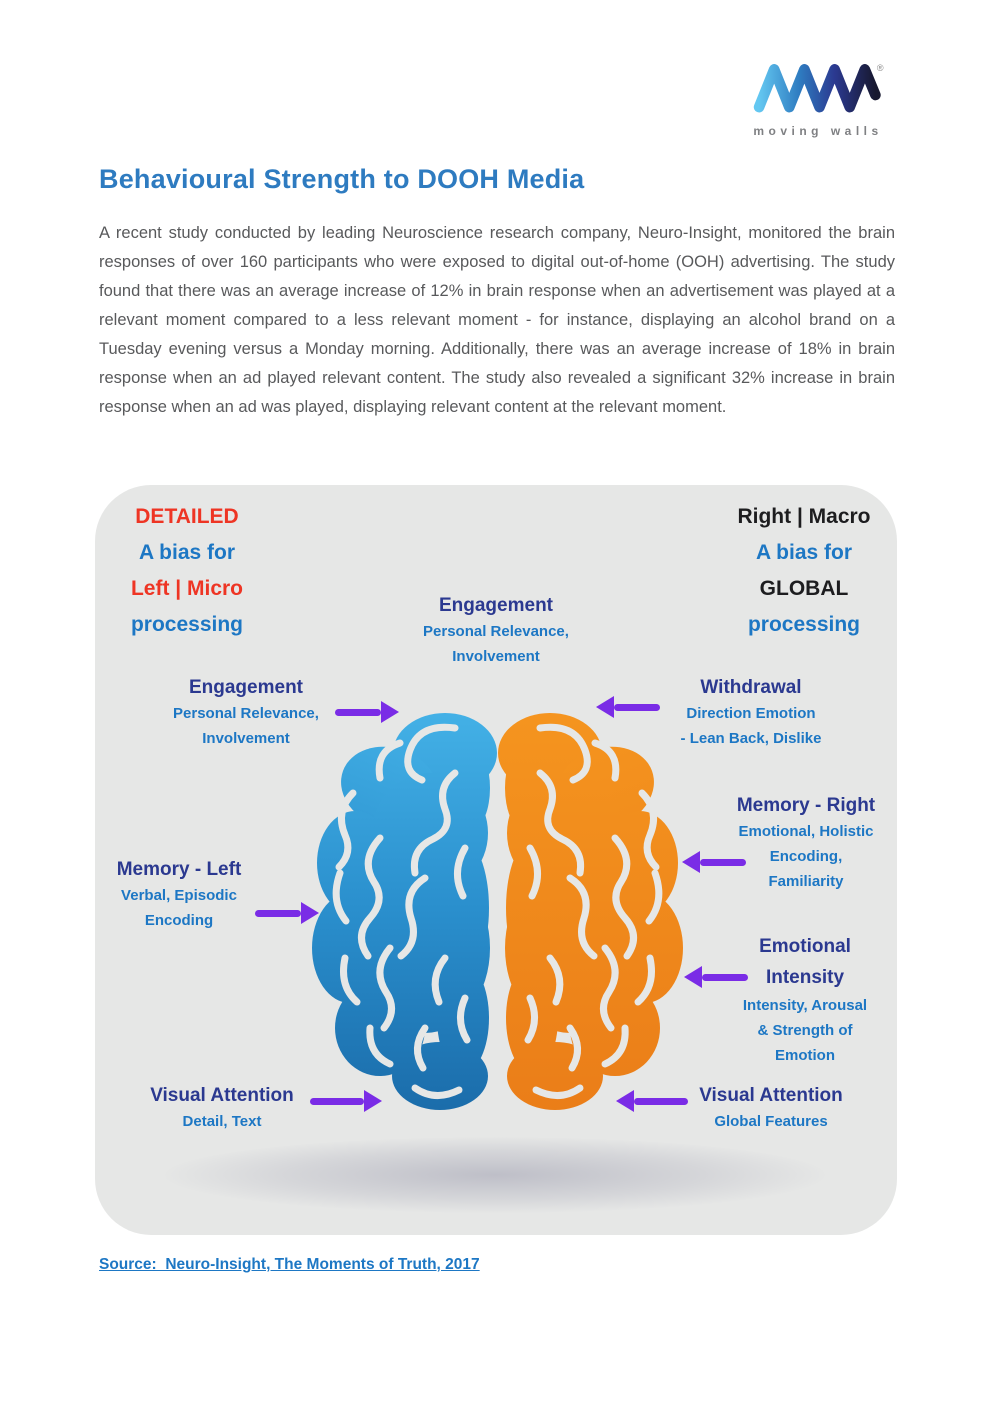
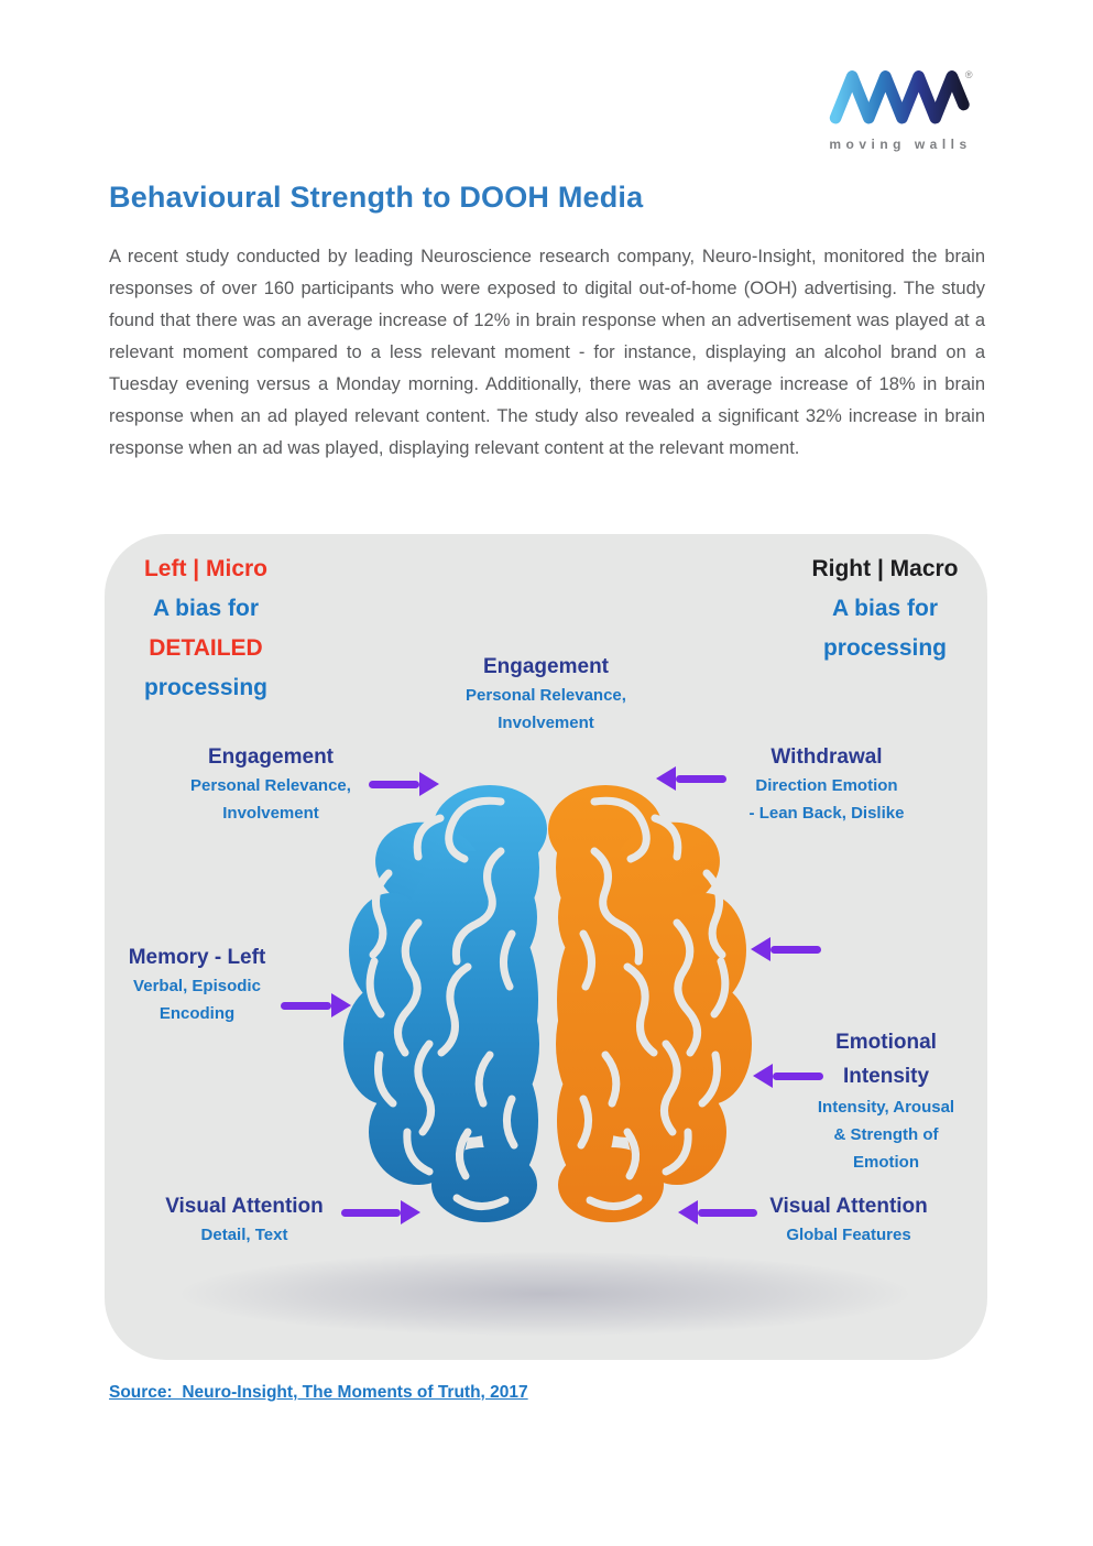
  ®
  moving walls
  Behavioural Strength to DOOH Media
  A recent study conducted by leading Neuroscience research company, Neuro-Insight, monitored the brain responses of over 160 participants who were exposed to digital out-of-home (OOH) advertising. The study found that there was an average increase of 12% in brain response when an advertisement was played at a relevant moment compared to a less relevant moment - for instance, displaying an alcohol brand on a Tuesday evening versus a Monday morning. Additionally, there was an average increase of 18% in brain response when an ad played relevant content. The study also revealed a significant 32% increase in brain response when an ad was played, displaying relevant content at the relevant moment.
- DETAILED
+ Left | Micro
  A bias for
- Left | Micro
+ DETAILED
  processing
  Right | Macro
  A bias for
- GLOBAL
  processing
  Engagement
  Personal Relevance,
  Involvement
  Engagement
  Personal Relevance,
  Involvement
  Withdrawal
  Direction Emotion
  - Lean Back, Dislike
- Memory - Right
- Emotional, Holistic
- Encoding,
- Familiarity
  Memory - Left
  Verbal, Episodic
  Encoding
  Emotional Intensity
  Intensity, Arousal
  & Strength of
  Emotion
  Visual Attention
  Detail, Text
  Visual Attention
  Global Features
  Source: Neuro-Insight, The Moments of Truth, 2017
